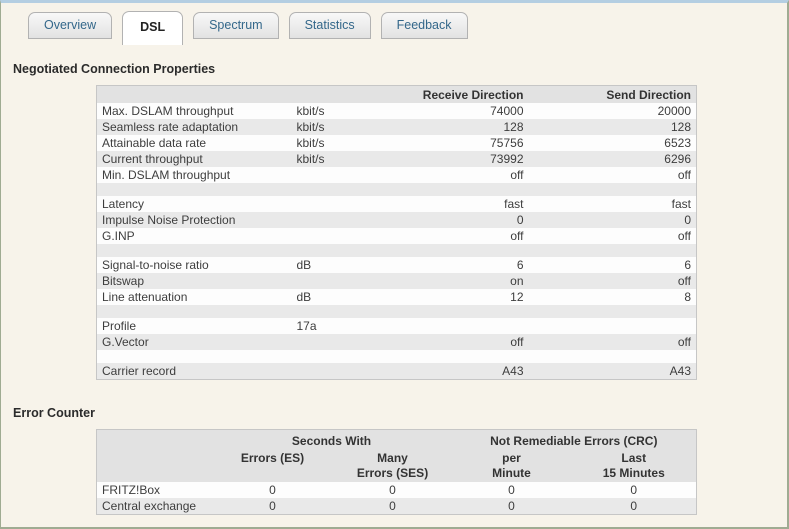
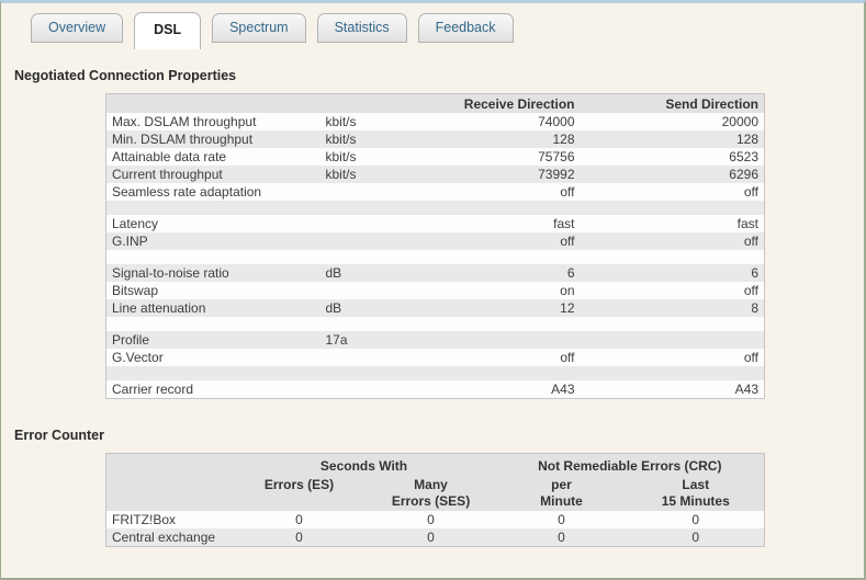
  Overview
  DSL
  Spectrum
  Statistics
  Feedback
  Negotiated Connection Properties
  		Receive Direction	Send Direction
  Max. DSLAM throughput	kbit/s	74000	20000
- Seamless rate adaptation	kbit/s	128	128
+ Min. DSLAM throughput	kbit/s	128	128
  Attainable data rate	kbit/s	75756	6523
  Current throughput	kbit/s	73992	6296
- Min. DSLAM throughput		off	off
+ Seamless rate adaptation		off	off
  Latency		fast	fast
- Impulse Noise Protection		0	0
  G.INP		off	off
  Signal-to-noise ratio	dB	6	6
  Bitswap		on	off
  Line attenuation	dB	12	8
  Profile	17a
  G.Vector		off	off
  Carrier record		A43	A43
  Error Counter
  	Seconds With	Not Remediable Errors (CRC)
  	Errors (ES)	ManyErrors (SES)	perMinute	Last15 Minutes
  FRITZ!Box	0	0	0	0
  Central exchange	0	0	0	0
